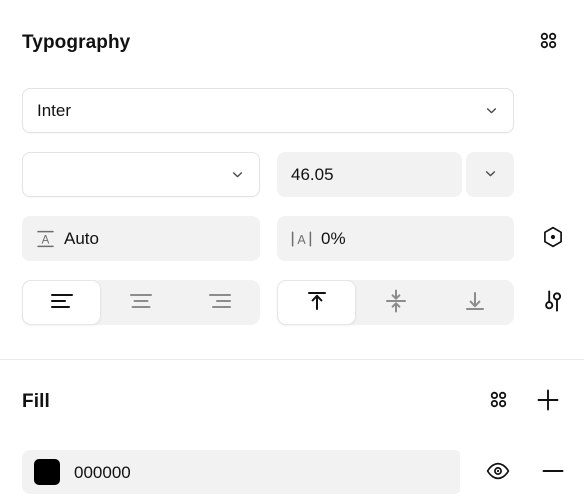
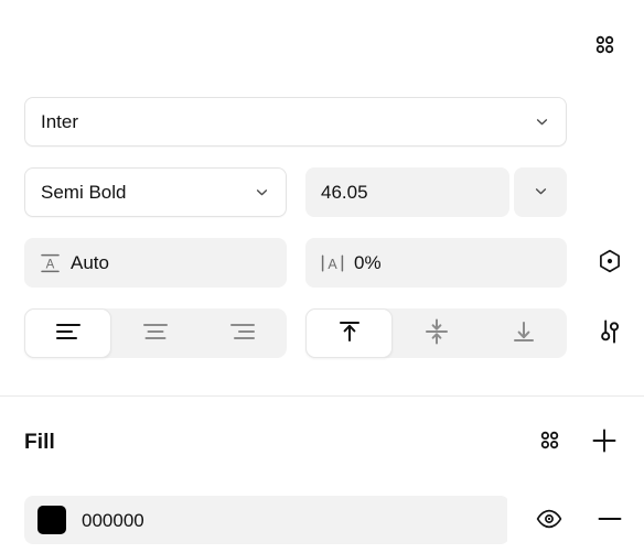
- Typography
  Inter
+ Semi Bold
  46.05
  A
  Auto
  A
  0%
  Fill
  000000
